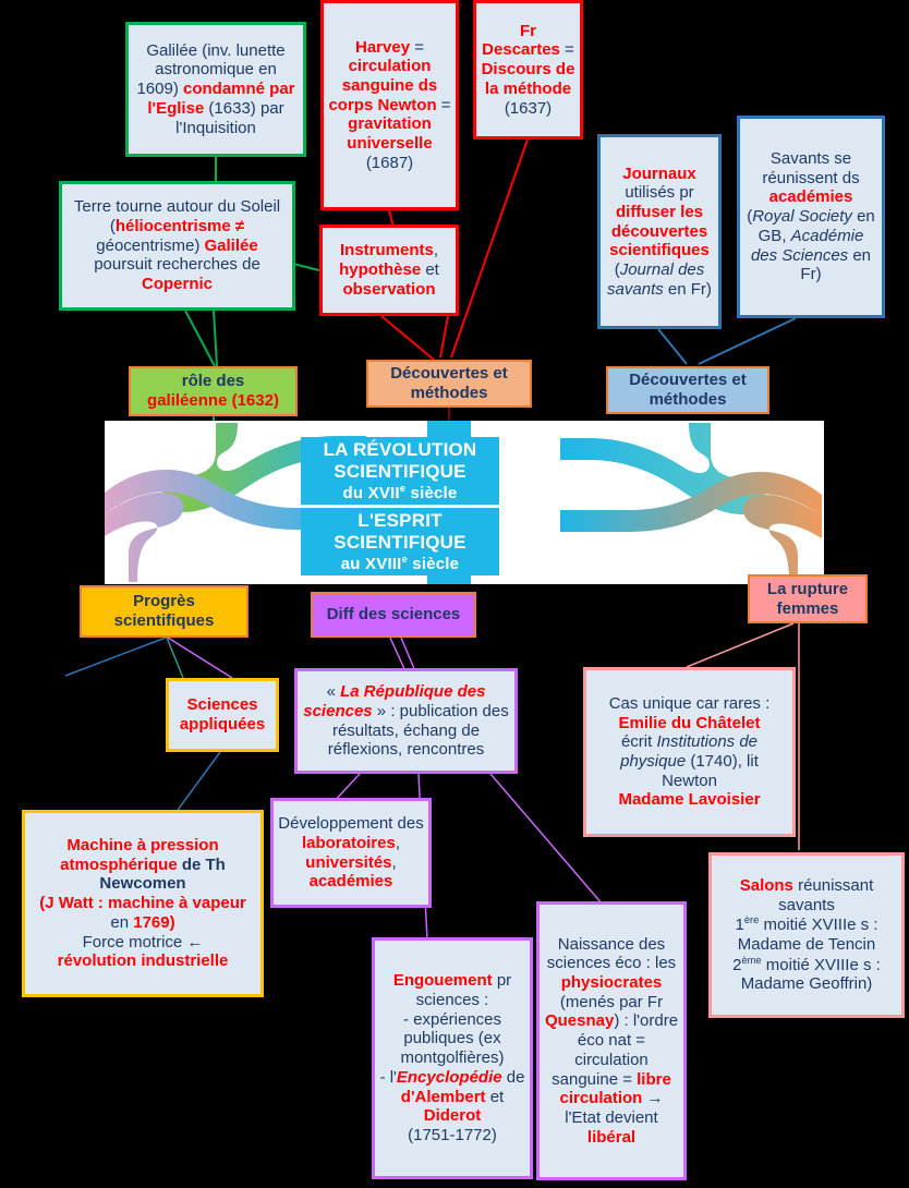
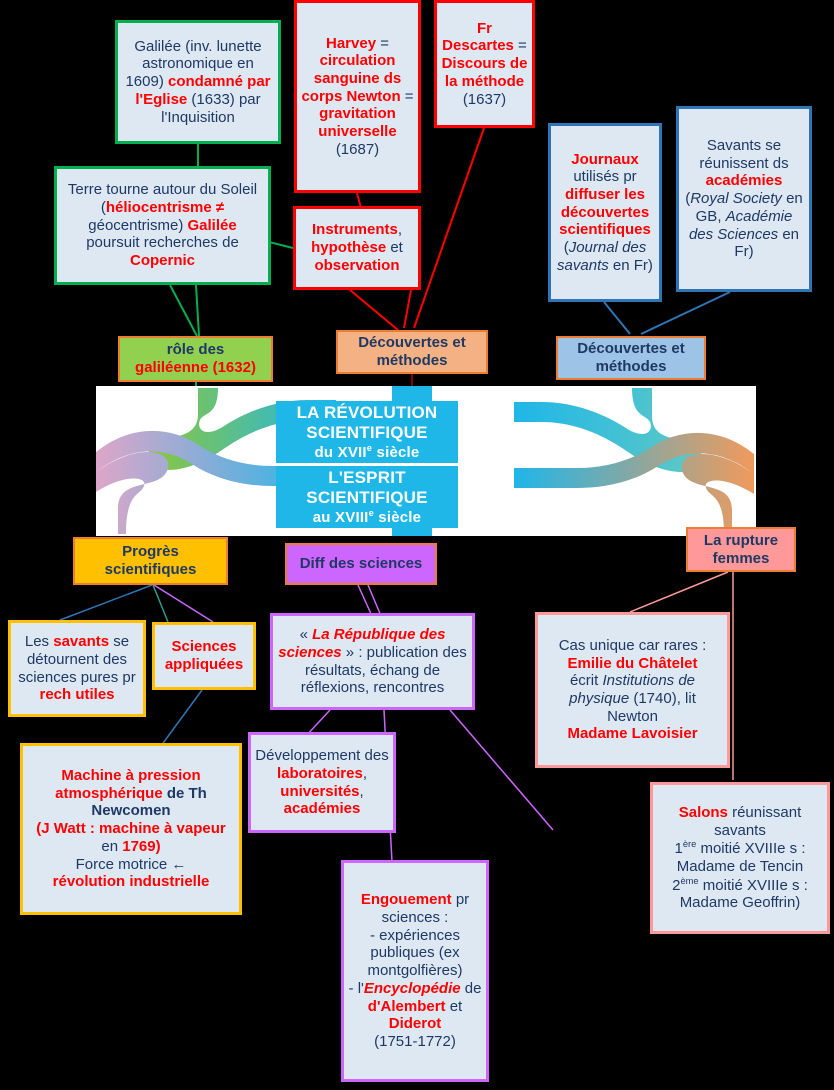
  LA RÉVOLUTION SCIENTIFIQUE
  du XVIIe siècle
  L'ESPRIT SCIENTIFIQUE
  au XVIIIe siècle
  rôle des
  galiléenne (1632)
  Découvertes et
  méthodes
  Découvertes et
  méthodes
  Progrès
  scientifiques
  Diff des sciences
  La rupture
  femmes
  Galilée (inv. lunette astronomique en 1609) condamné par l'Eglise (1633) par l'Inquisition
  Terre tourne autour du Soleil (héliocentrisme ≠ géocentrisme) Galilée poursuit recherches de Copernic
  Harvey = circulation sanguine ds corps Newton = gravitation universelle (1687)
  Instruments, hypothèse et observation
  Fr Descartes = Discours de la méthode (1637)
  Journaux utilisés pr diffuser les découvertes scientifiques (Journal des savants en Fr)
  Savants se réunissent ds académies (Royal Society en GB, Académie des Sciences en Fr)
+ Les savants se détournent des sciences pures pr rech utiles
  Sciences appliquées
  Machine à pression atmosphérique de Th Newcomen
  (J Watt : machine à vapeur en 1769)
  Force motrice ←
  révolution industrielle
  « La République des sciences » : publication des résultats, échang de réflexions, rencontres
  Développement des laboratoires, universités, académies
  Engouement pr sciences :
  - expériences publiques (ex montgolfières)
  - l'Encyclopédie de d'Alembert et Diderot
  (1751-1772)
- Naissance des sciences éco : les physiocrates (menés par Fr Quesnay) : l'ordre éco nat = circulation sanguine = libre circulation → l'Etat devient libéral
  Cas unique car rares :
  Emilie du Châtelet
  écrit Institutions de physique (1740), lit Newton
  Madame Lavoisier
  Salons réunissant savants
  1ère moitié XVIIIe s : Madame de Tencin
  2ème moitié XVIIIe s : Madame Geoffrin)
